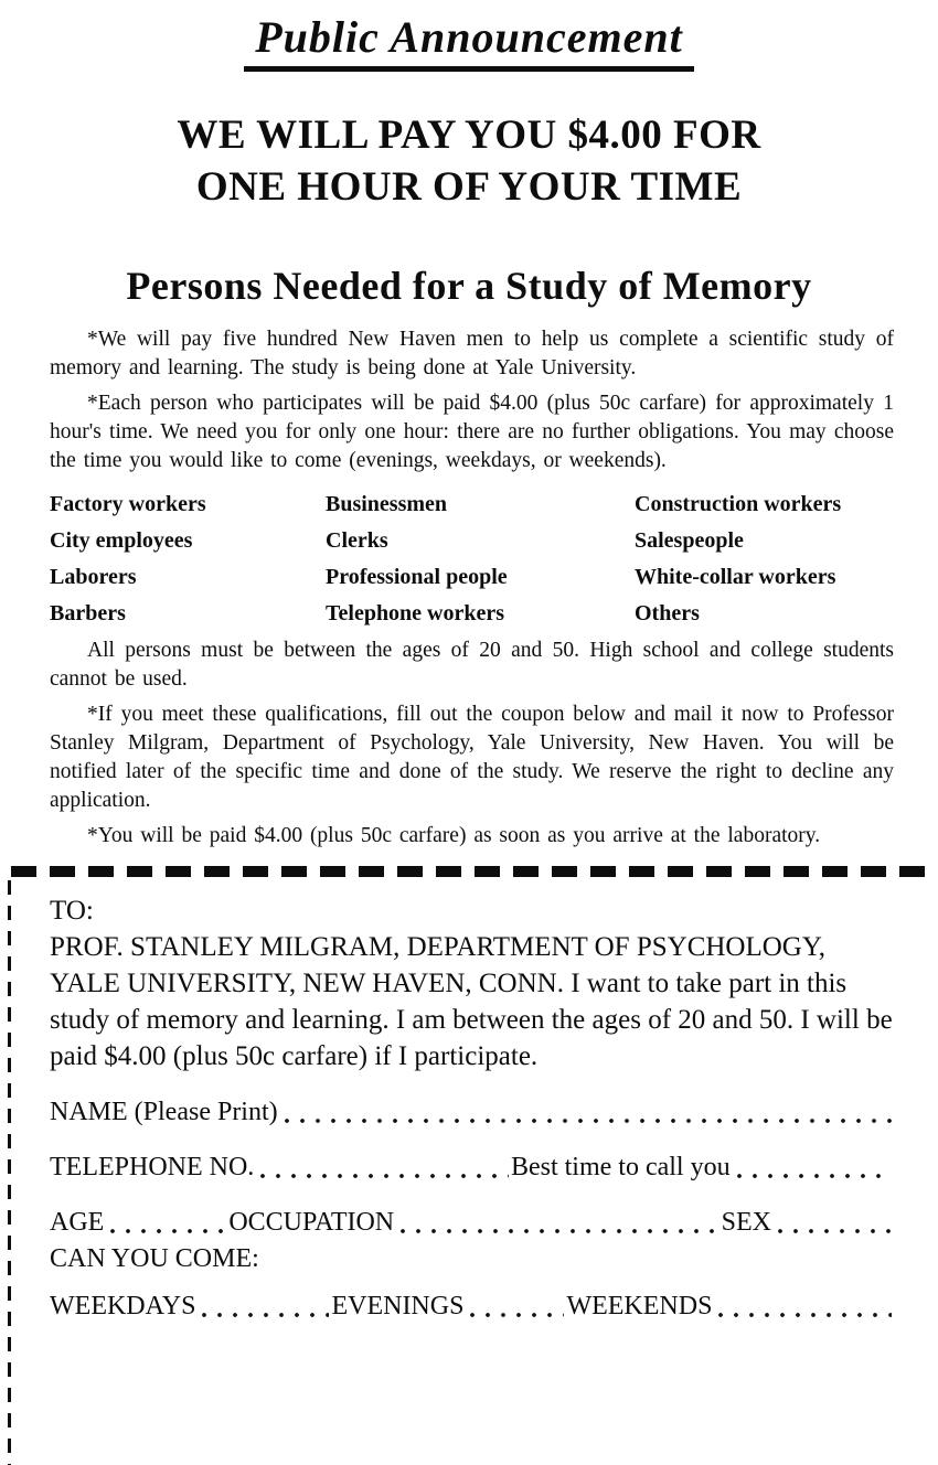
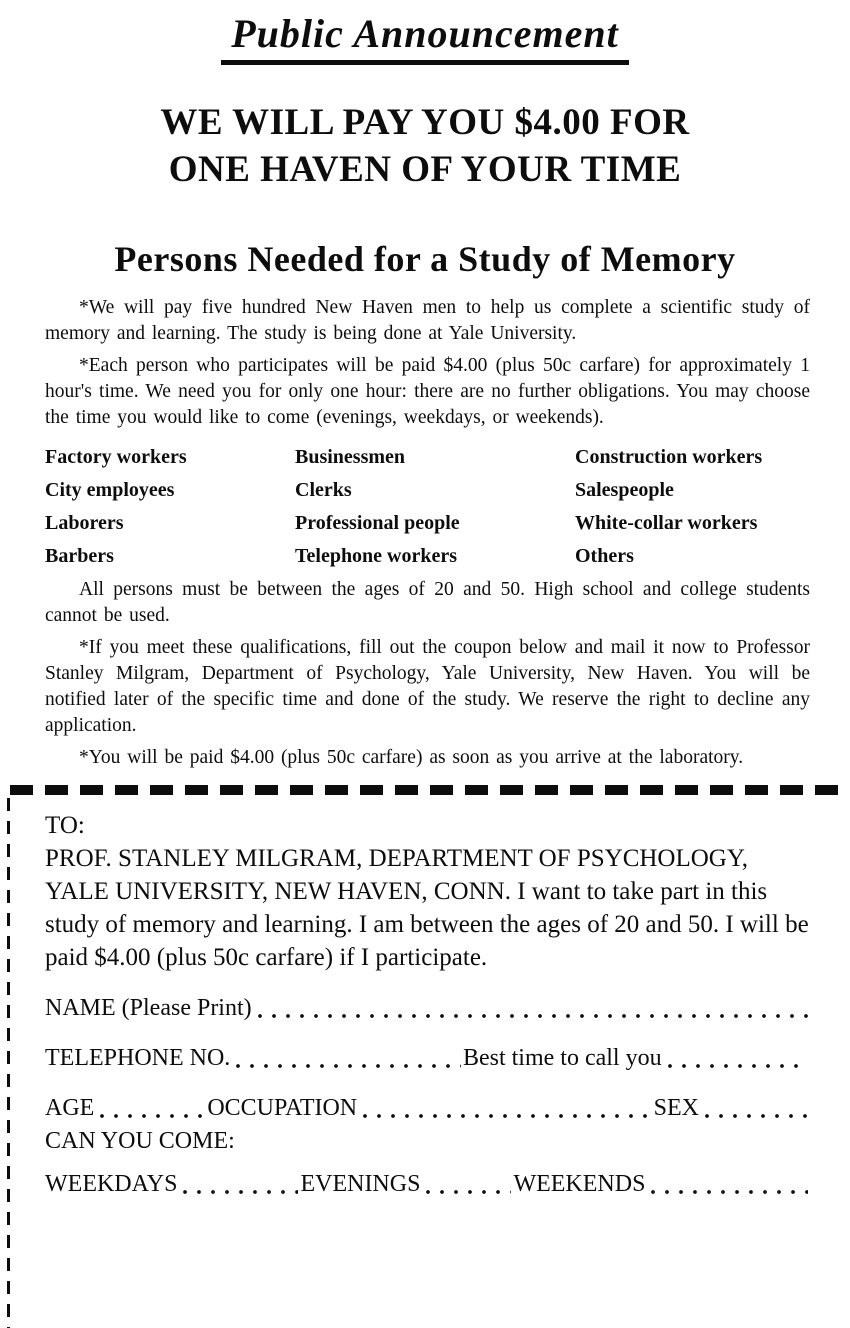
  Public Announcement
  WE WILL PAY YOU $4.00 FOR
- ONE HOUR OF YOUR TIME
+ ONE HAVEN OF YOUR TIME
  Persons Needed for a Study of Memory
  *We will pay five hundred New Haven men to help us complete a scientific study of memory and learning. The study is being done at Yale University.
  *Each person who participates will be paid $4.00 (plus 50c carfare) for approximately 1 hour's time. We need you for only one hour: there are no further obligations. You may choose the time you would like to come (evenings, weekdays, or weekends).
  Factory workers
  Businessmen
  Construction workers
  City employees
  Clerks
  Salespeople
  Laborers
  Professional people
  White-collar workers
  Barbers
  Telephone workers
  Others
  All persons must be between the ages of 20 and 50. High school and college students cannot be used.
  *If you meet these qualifications, fill out the coupon below and mail it now to Professor Stanley Milgram, Department of Psychology, Yale University, New Haven. You will be notified later of the specific time and done of the study. We reserve the right to decline any application.
  *You will be paid $4.00 (plus 50c carfare) as soon as you arrive at the laboratory.
  TO:
  PROF. STANLEY MILGRAM, DEPARTMENT OF PSYCHOLOGY, YALE UNIVERSITY, NEW HAVEN, CONN. I want to take part in this study of memory and learning. I am between the ages of 20 and 50. I will be paid $4.00 (plus 50c carfare) if I participate.
  NAME (Please Print)
  TELEPHONE NO.
  Best time to call you
  AGE
  OCCUPATION
  SEX
  CAN YOU COME:
  WEEKDAYS
  EVENINGS
  WEEKENDS
